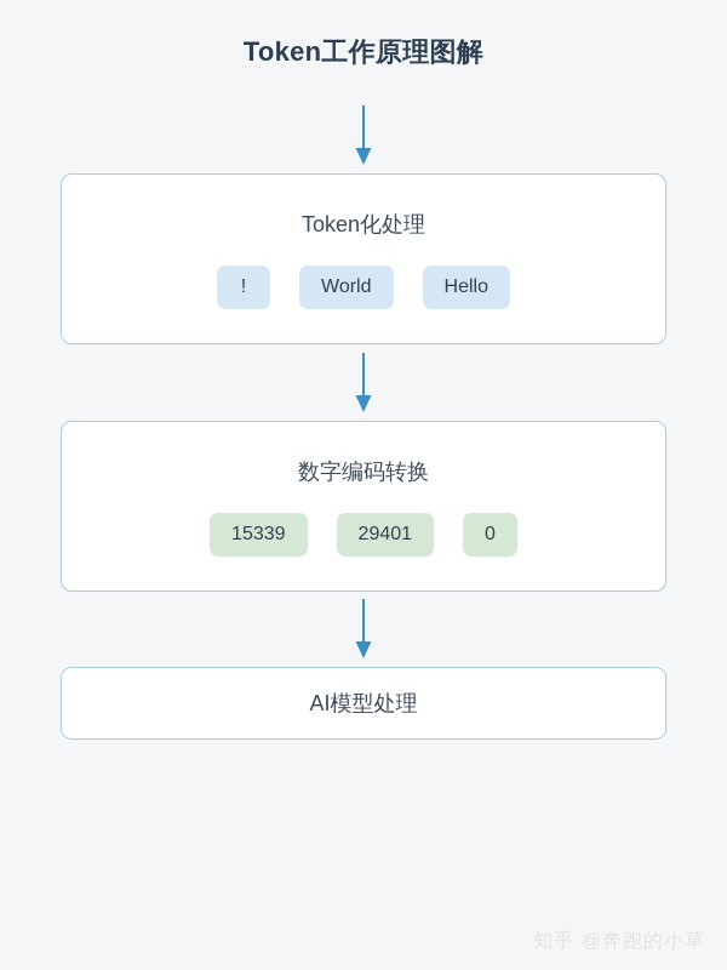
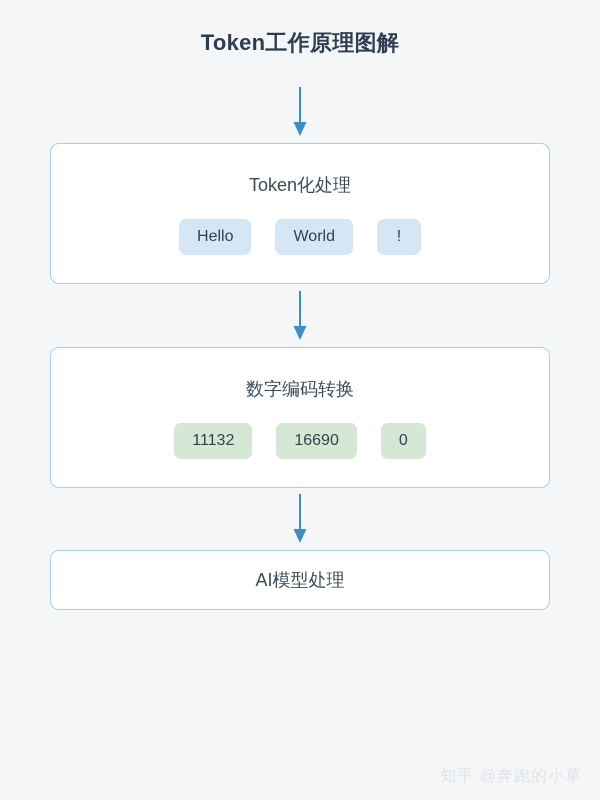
  Token工作原理图解
  Token化处理
- !
+ Hello
  World
- Hello
+ !
  数字编码转换
- 15339
+ 11132
- 29401
+ 16690
  0
  AI模型处理
